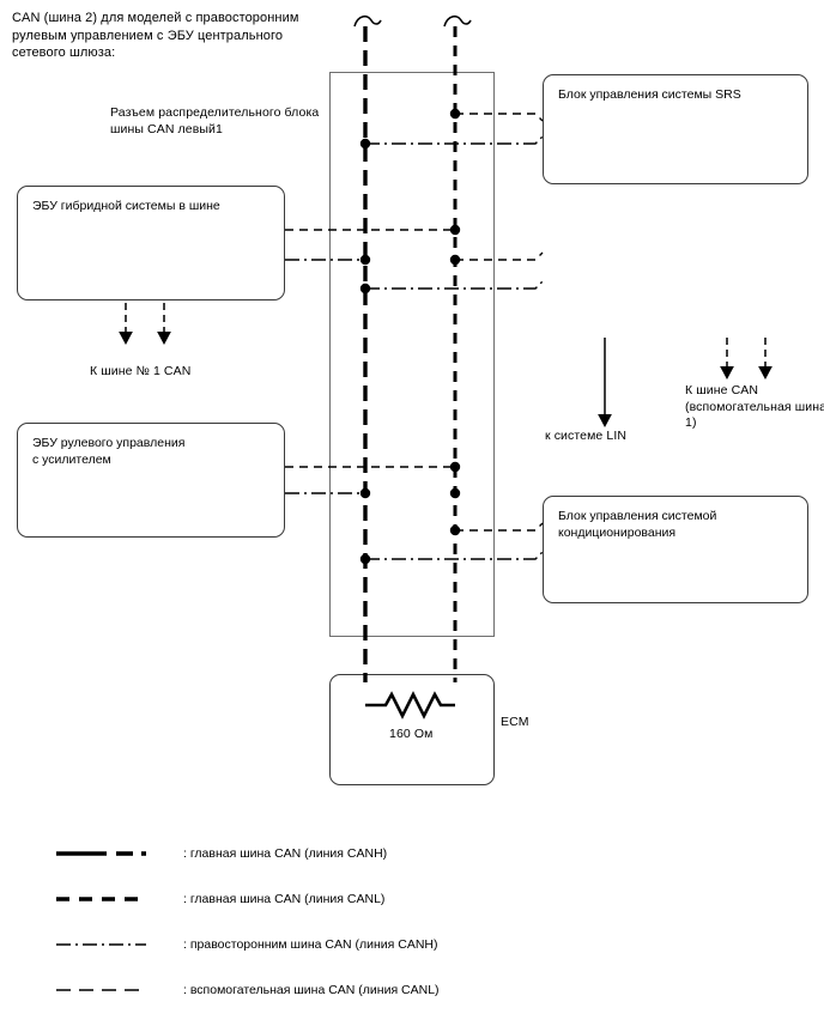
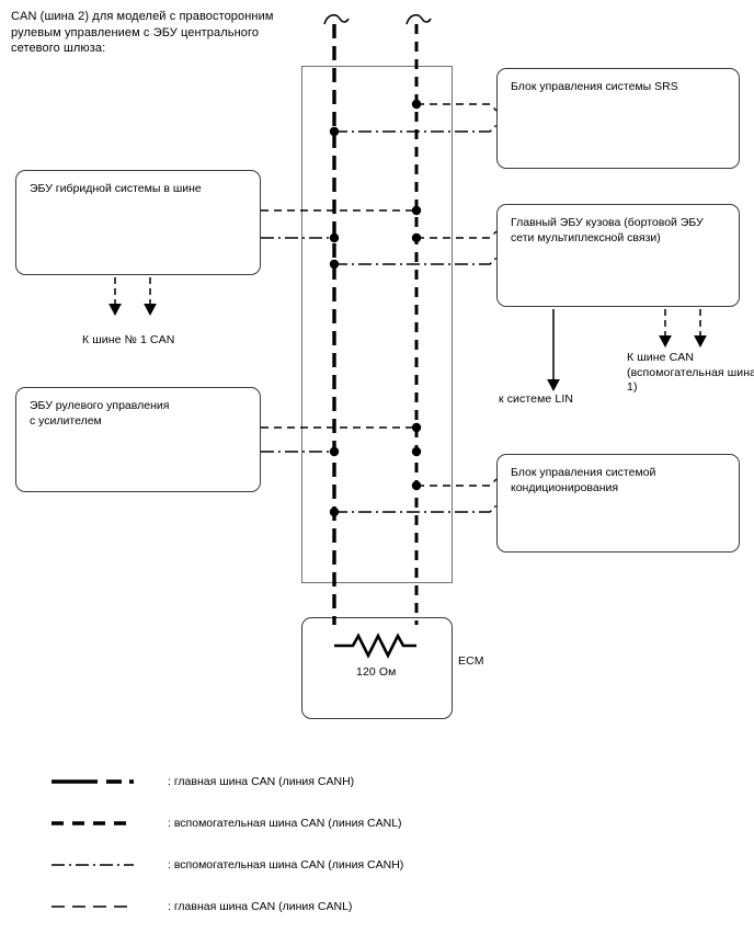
  CAN (шина 2) для моделей с правосторонним
  рулевым управлением с ЭБУ центрального
  сетевого шлюза:
- Разъем распределительного блока
- шины CAN левый1
  ЭБУ гибридной системы в шине
  ЭБУ рулевого управления
  с усилителем
  Блок управления системы SRS
+ Главный ЭБУ кузова (бортовой ЭБУ
+ сети мультиплексной связи)
  Блок управления системой
  кондиционирования
  ECM
- 160 Ом
+ 120 Ом
  К шине № 1 CAN
  К шине CAN
  (вспомогательная шина 1)
  к системе LIN
  : главная шина CAN (линия CANH)
- : главная шина CAN (линия CANL)
+ : вспомогательная шина CAN (линия CANL)
- : правосторонним шина CAN (линия CANH)
+ : вспомогательная шина CAN (линия CANH)
- : вспомогательная шина CAN (линия CANL)
+ : главная шина CAN (линия CANL)
